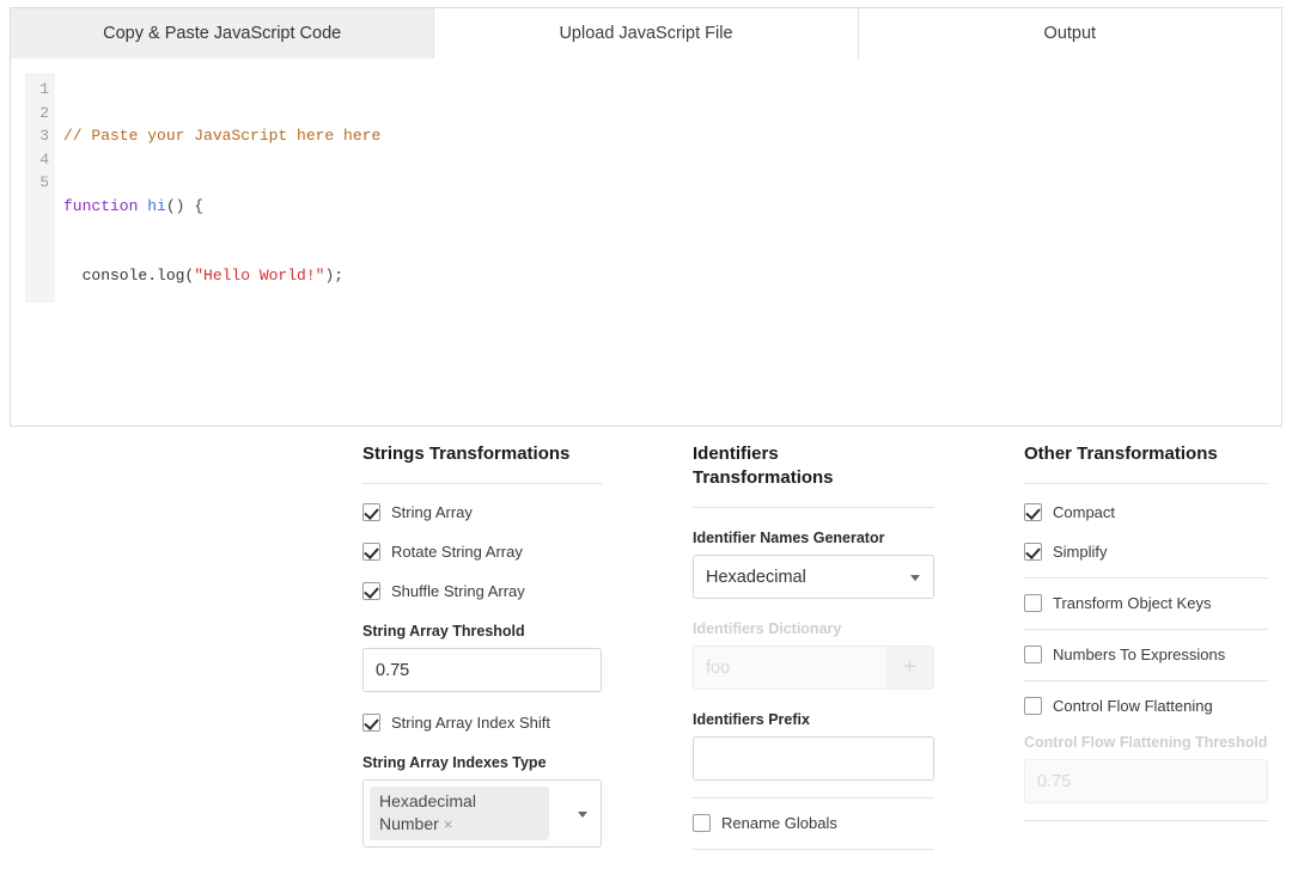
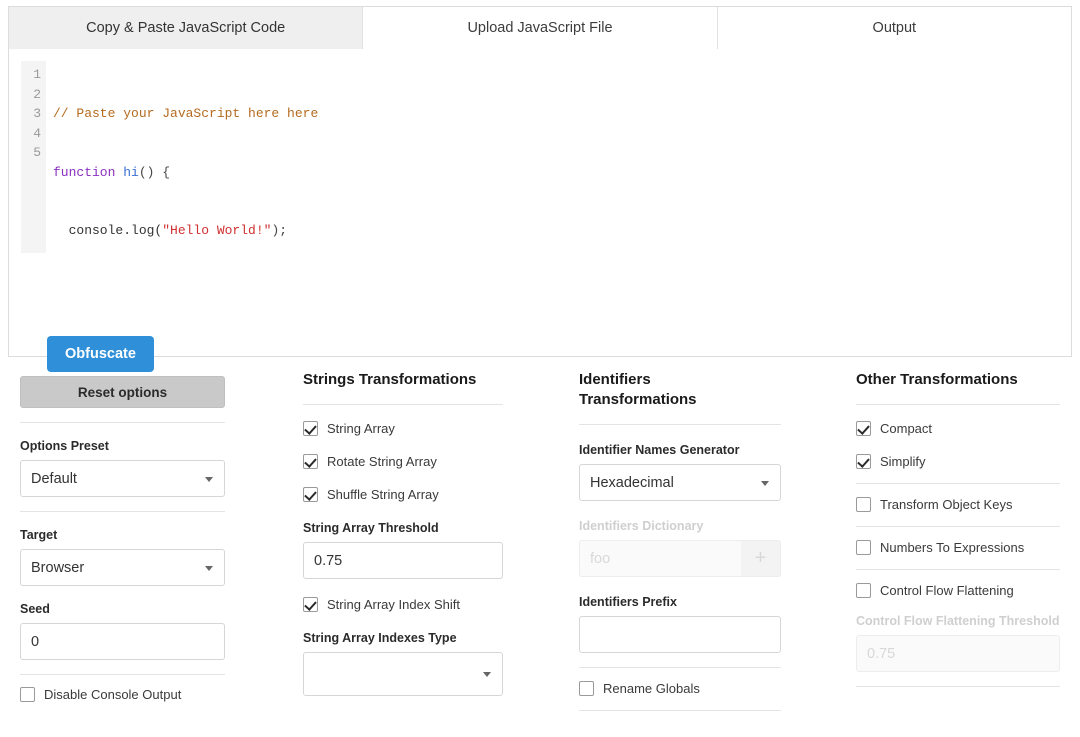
  Copy & Paste JavaScript Code
  Upload JavaScript File
  Output
  1
  2
  3
  4
  5
  // Paste your JavaScript here here
  function hi() {
  console.log("Hello World!");
+ Obfuscate
+ Reset options
+ Options Preset
+ Default
+ Target
+ Browser
+ Seed
+ 0
+ Disable Console Output
  Strings Transformations
  String Array
  Rotate String Array
  Shuffle String Array
  String Array Threshold
  0.75
  String Array Index Shift
  String Array Indexes Type
- Hexadecimal Number ×
  Identifiers
  Transformations
  Identifier Names Generator
  Hexadecimal
  Identifiers Dictionary
  foo
  +
  Identifiers Prefix
  Rename Globals
  Other Transformations
  Compact
  Simplify
  Transform Object Keys
  Numbers To Expressions
  Control Flow Flattening
  Control Flow Flattening Threshold
  0.75
